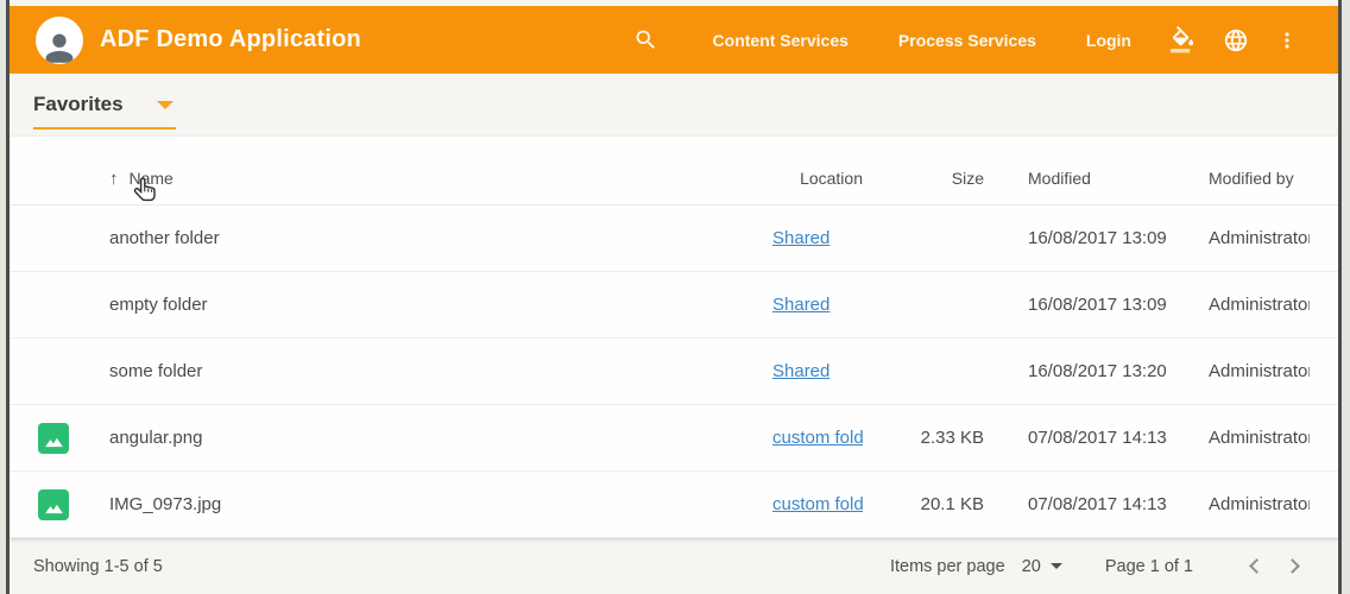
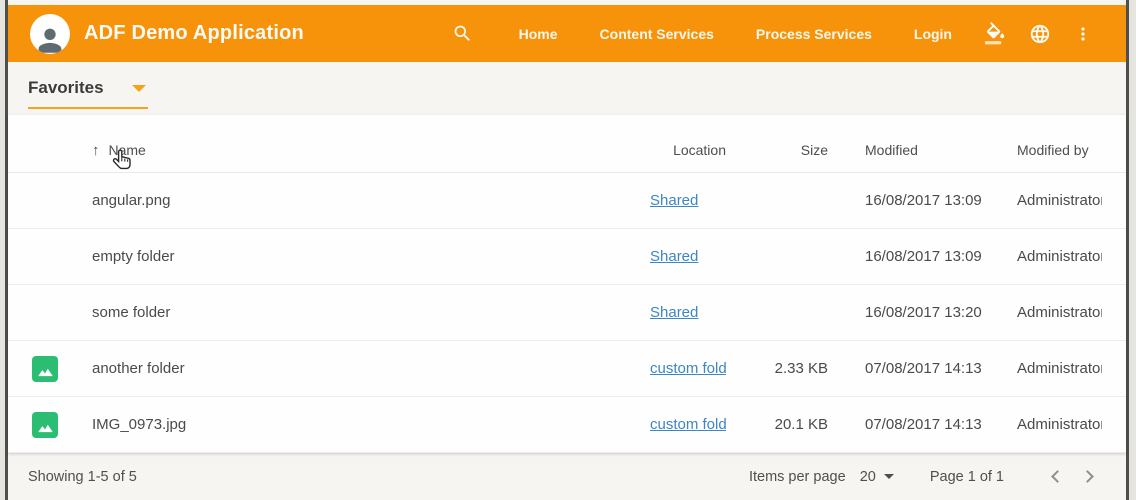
  ADF Demo Application
+ Home
  Content Services
  Process Services
  Login
  Favorites
  ↑ Name
  Location
  Size
  Modified
  Modified by
- another folder
+ angular.png
  Shared
  16/08/2017 13:09
  Administrato
  empty folder
  Shared
  16/08/2017 13:09
  Administrato
  some folder
  Shared
  16/08/2017 13:20
  Administrato
- angular.png
+ another folder
  custom fold
  2.33 KB
  07/08/2017 14:13
  Administrato
  IMG_0973.jpg
  custom fold
  20.1 KB
  07/08/2017 14:13
  Administrato
  Showing 1-5 of 5
  Items per page
  20
  Page 1 of 1
